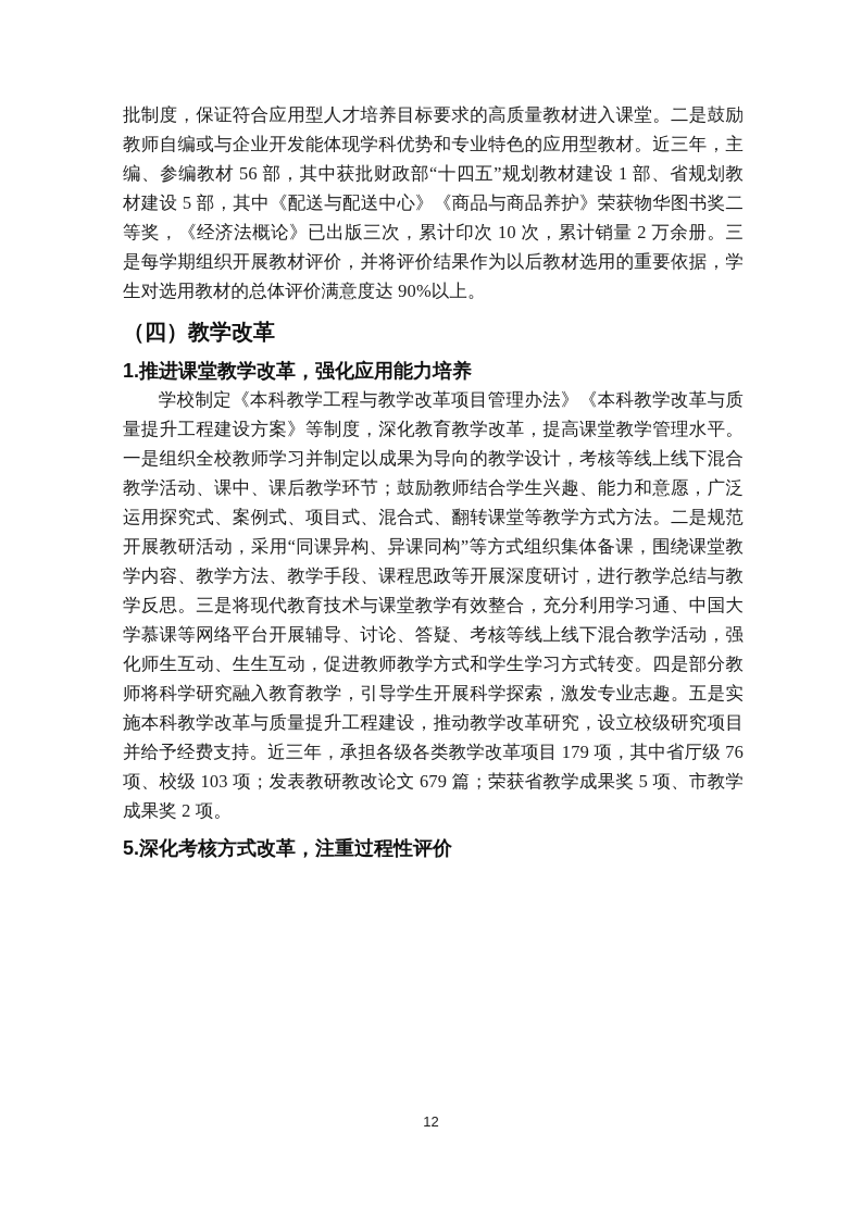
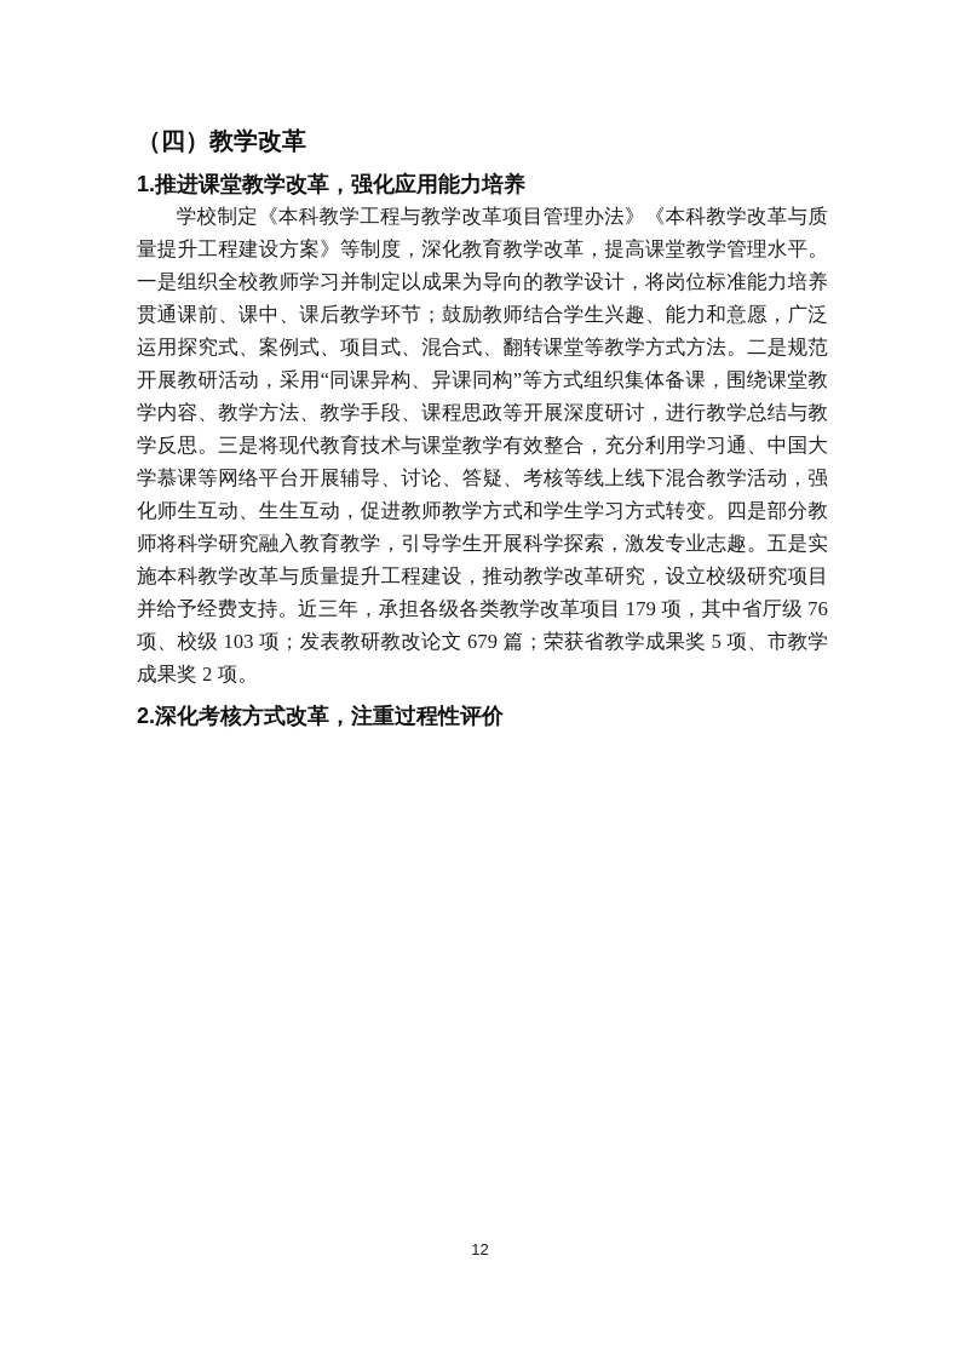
- 批制度，保证符合应用型人才培养目标要求的高质量教材进入课堂。二是鼓励教师自编或与企业开发能体现学科优势和专业特色的应用型教材。近三年，主编、参编教材 56 部，其中获批财政部“十四五”规划教材建设 1 部、省规划教材建设 5 部，其中《配送与配送中心》《商品与商品养护》荣获物华图书奖二等奖，《经济法概论》已出版三次，累计印次 10 次，累计销量 2 万余册。三是每学期组织开展教材评价，并将评价结果作为以后教材选用的重要依据，学生对选用教材的总体评价满意度达 90%以上。
  （四）教学改革
  1.推进课堂教学改革，强化应用能力培养
- 学校制定《本科教学工程与教学改革项目管理办法》《本科教学改革与质量提升工程建设方案》等制度，深化教育教学改革，提高课堂教学管理水平。一是组织全校教师学习并制定以成果为导向的教学设计，考核等线上线下混合教学活动、课中、课后教学环节；鼓励教师结合学生兴趣、能力和意愿，广泛运用探究式、案例式、项目式、混合式、翻转课堂等教学方式方法。二是规范开展教研活动，采用“同课异构、异课同构”等方式组织集体备课，围绕课堂教学内容、教学方法、教学手段、课程思政等开展深度研讨，进行教学总结与教学反思。三是将现代教育技术与课堂教学有效整合，充分利用学习通、中国大学慕课等网络平台开展辅导、讨论、答疑、考核等线上线下混合教学活动，强化师生互动、生生互动，促进教师教学方式和学生学习方式转变。四是部分教师将科学研究融入教育教学，引导学生开展科学探索，激发专业志趣。五是实施本科教学改革与质量提升工程建设，推动教学改革研究，设立校级研究项目并给予经费支持。近三年，承担各级各类教学改革项目 179 项，其中省厅级 76 项、校级 103 项；发表教研教改论文 679 篇；荣获省教学成果奖 5 项、市教学成果奖 2 项。
+ 学校制定《本科教学工程与教学改革项目管理办法》《本科教学改革与质量提升工程建设方案》等制度，深化教育教学改革，提高课堂教学管理水平。一是组织全校教师学习并制定以成果为导向的教学设计，将岗位标准能力培养贯通课前、课中、课后教学环节；鼓励教师结合学生兴趣、能力和意愿，广泛运用探究式、案例式、项目式、混合式、翻转课堂等教学方式方法。二是规范开展教研活动，采用“同课异构、异课同构”等方式组织集体备课，围绕课堂教学内容、教学方法、教学手段、课程思政等开展深度研讨，进行教学总结与教学反思。三是将现代教育技术与课堂教学有效整合，充分利用学习通、中国大学慕课等网络平台开展辅导、讨论、答疑、考核等线上线下混合教学活动，强化师生互动、生生互动，促进教师教学方式和学生学习方式转变。四是部分教师将科学研究融入教育教学，引导学生开展科学探索，激发专业志趣。五是实施本科教学改革与质量提升工程建设，推动教学改革研究，设立校级研究项目并给予经费支持。近三年，承担各级各类教学改革项目 179 项，其中省厅级 76 项、校级 103 项；发表教研教改论文 679 篇；荣获省教学成果奖 5 项、市教学成果奖 2 项。
- 5.深化考核方式改革，注重过程性评价
+ 2.深化考核方式改革，注重过程性评价
  12
